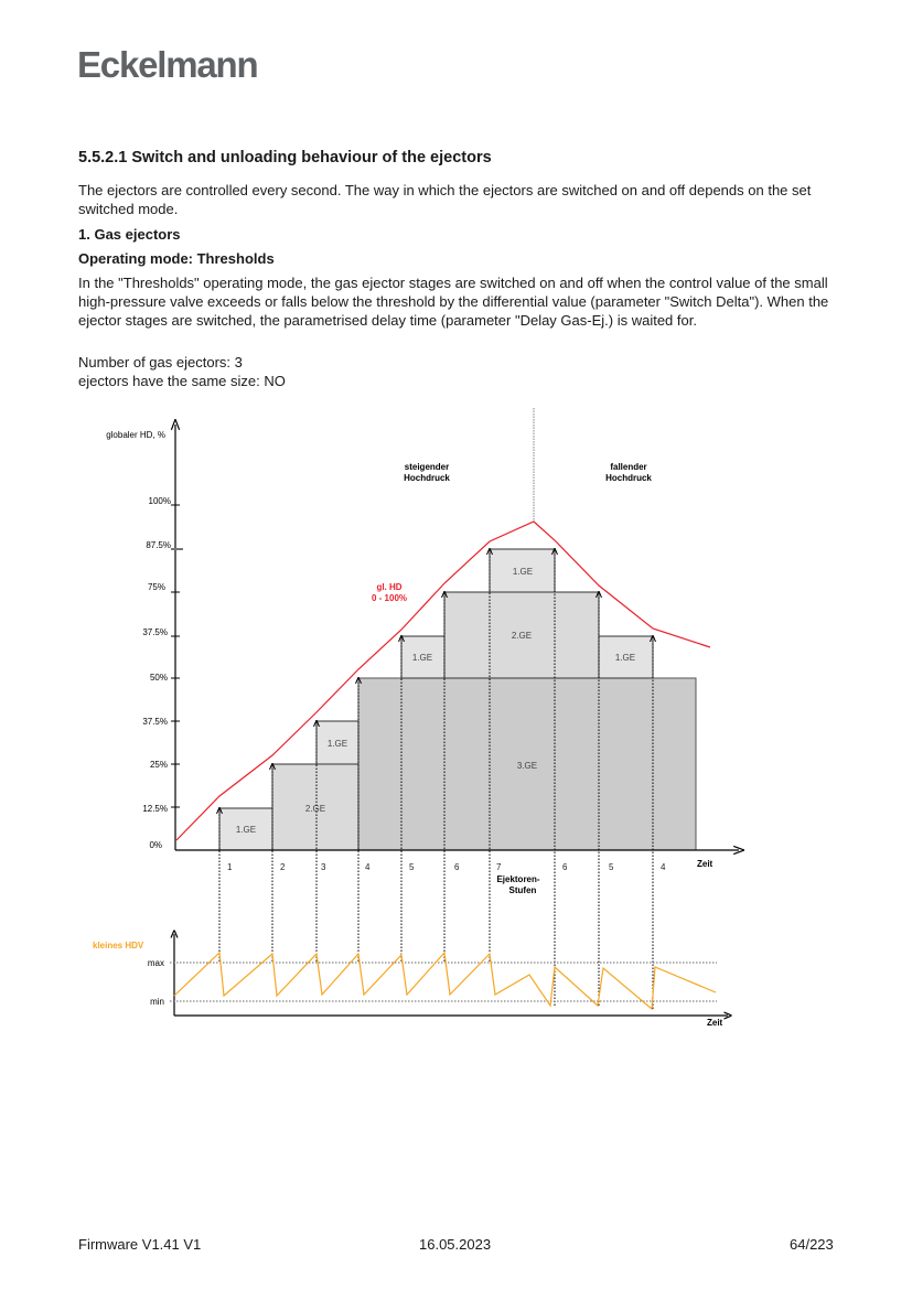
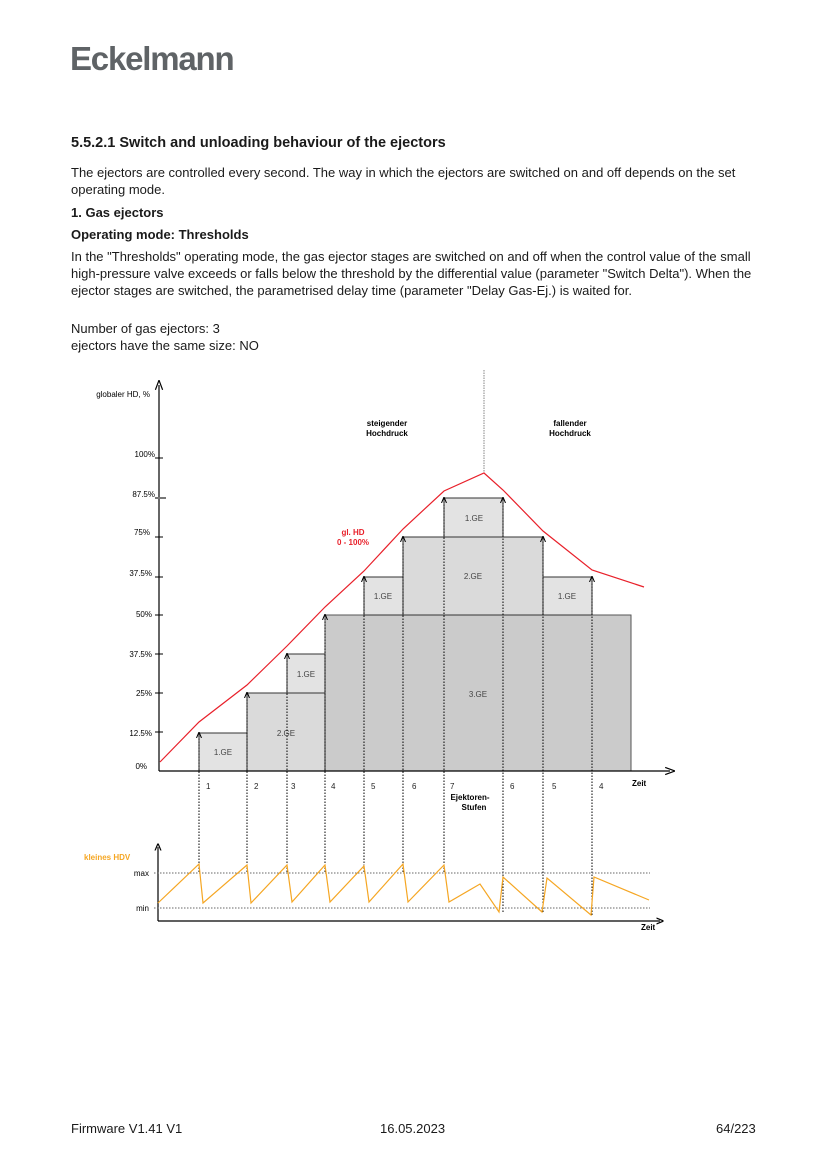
  Eckelmann
  5.5.2.1 Switch and unloading behaviour of the ejectors
- The ejectors are controlled every second. The way in which the ejectors are switched on and off depends on the set switched mode.
+ The ejectors are controlled every second. The way in which the ejectors are switched on and off depends on the set operating mode.
  1. Gas ejectors
  Operating mode: Thresholds
  In the "Thresholds" operating mode, the gas ejector stages are switched on and off when the control value of the small high-pressure valve exceeds or falls below the threshold by the differential value (parameter "Switch Delta"). When the ejector stages are switched, the parametrised delay time (parameter "Delay Gas-Ej.) is waited for.
  Number of gas ejectors: 3
  ejectors have the same size: NO
  1.GE
  2.E
  1.GE
  3.GE
  1.GE
  2.GE
  1.GE
  1.GE
  globaler HD, %
  100%
  87.5%
  75%
  37.5%
  50%
  37.5%
  25%
  12.5%
  0%
  1
  2
  3
  4
  5
  6
  7
  6
  5
  4
  Zeit
  Ejektoren-
  Stufen
  steigender
  Hochdruck
  fallender
  Hochdruck
  gl. HD
  0 - 100%
  kleines HDV
  max
  min
  Zeit
  Firmware V1.41 V1
  16.05.2023
  64/223
